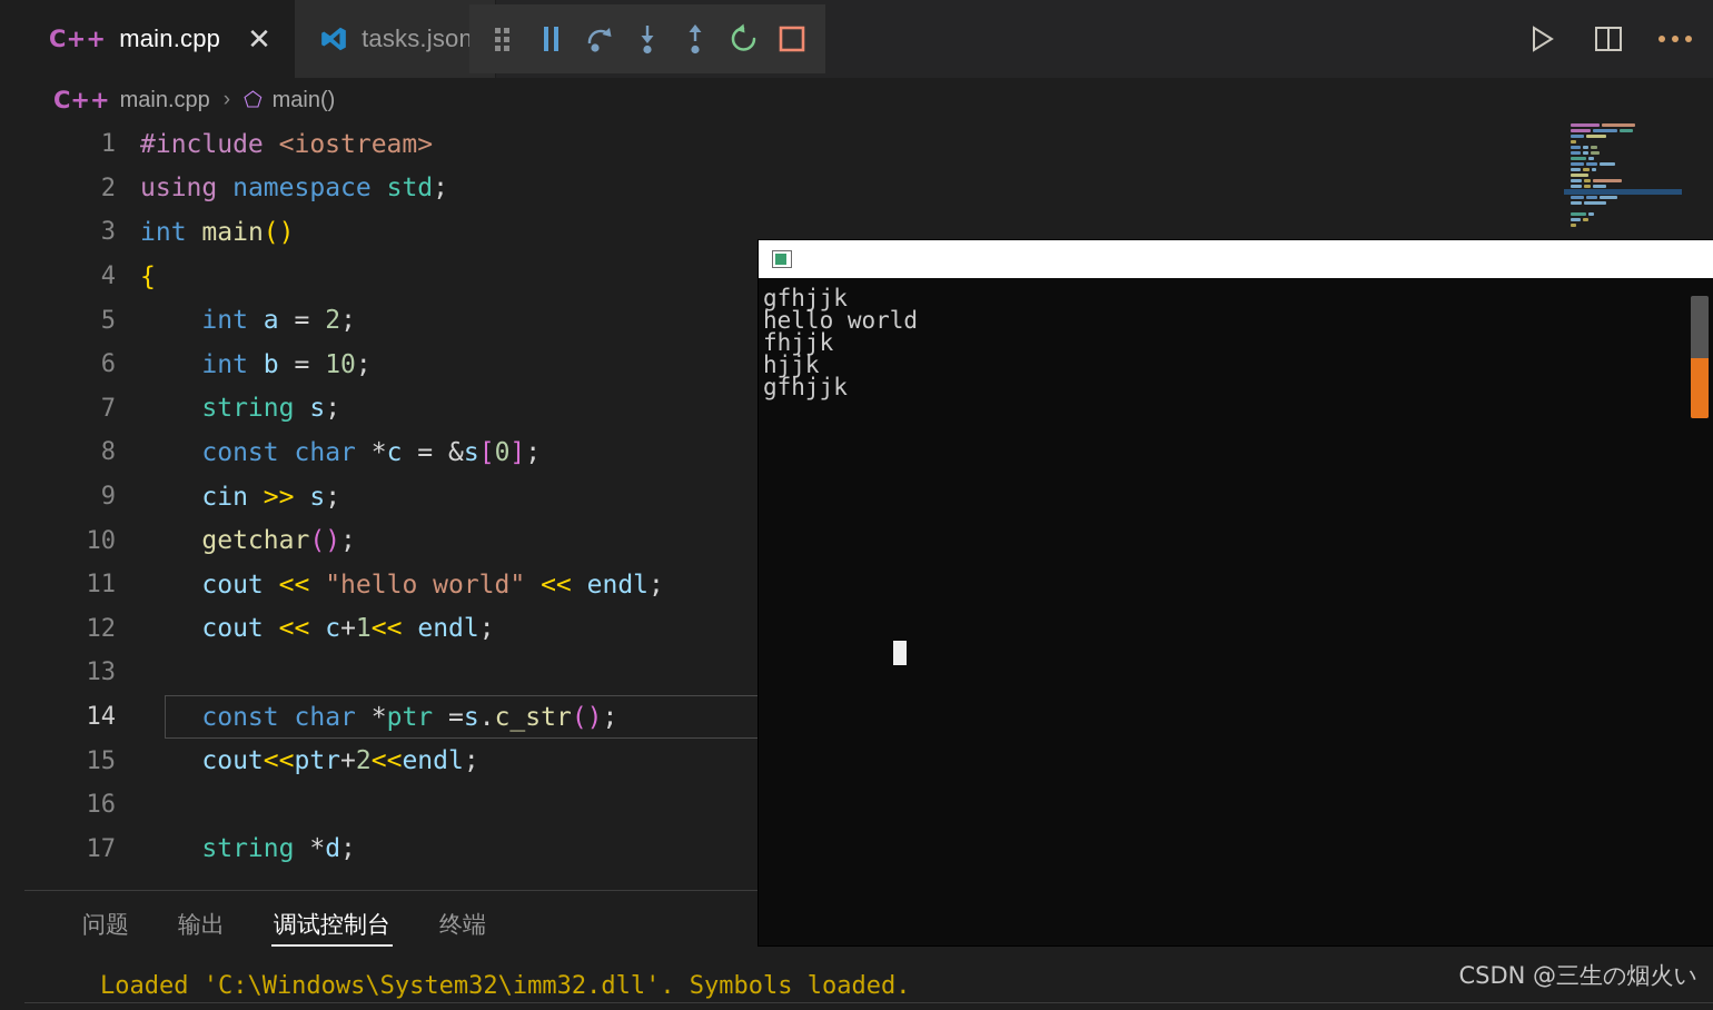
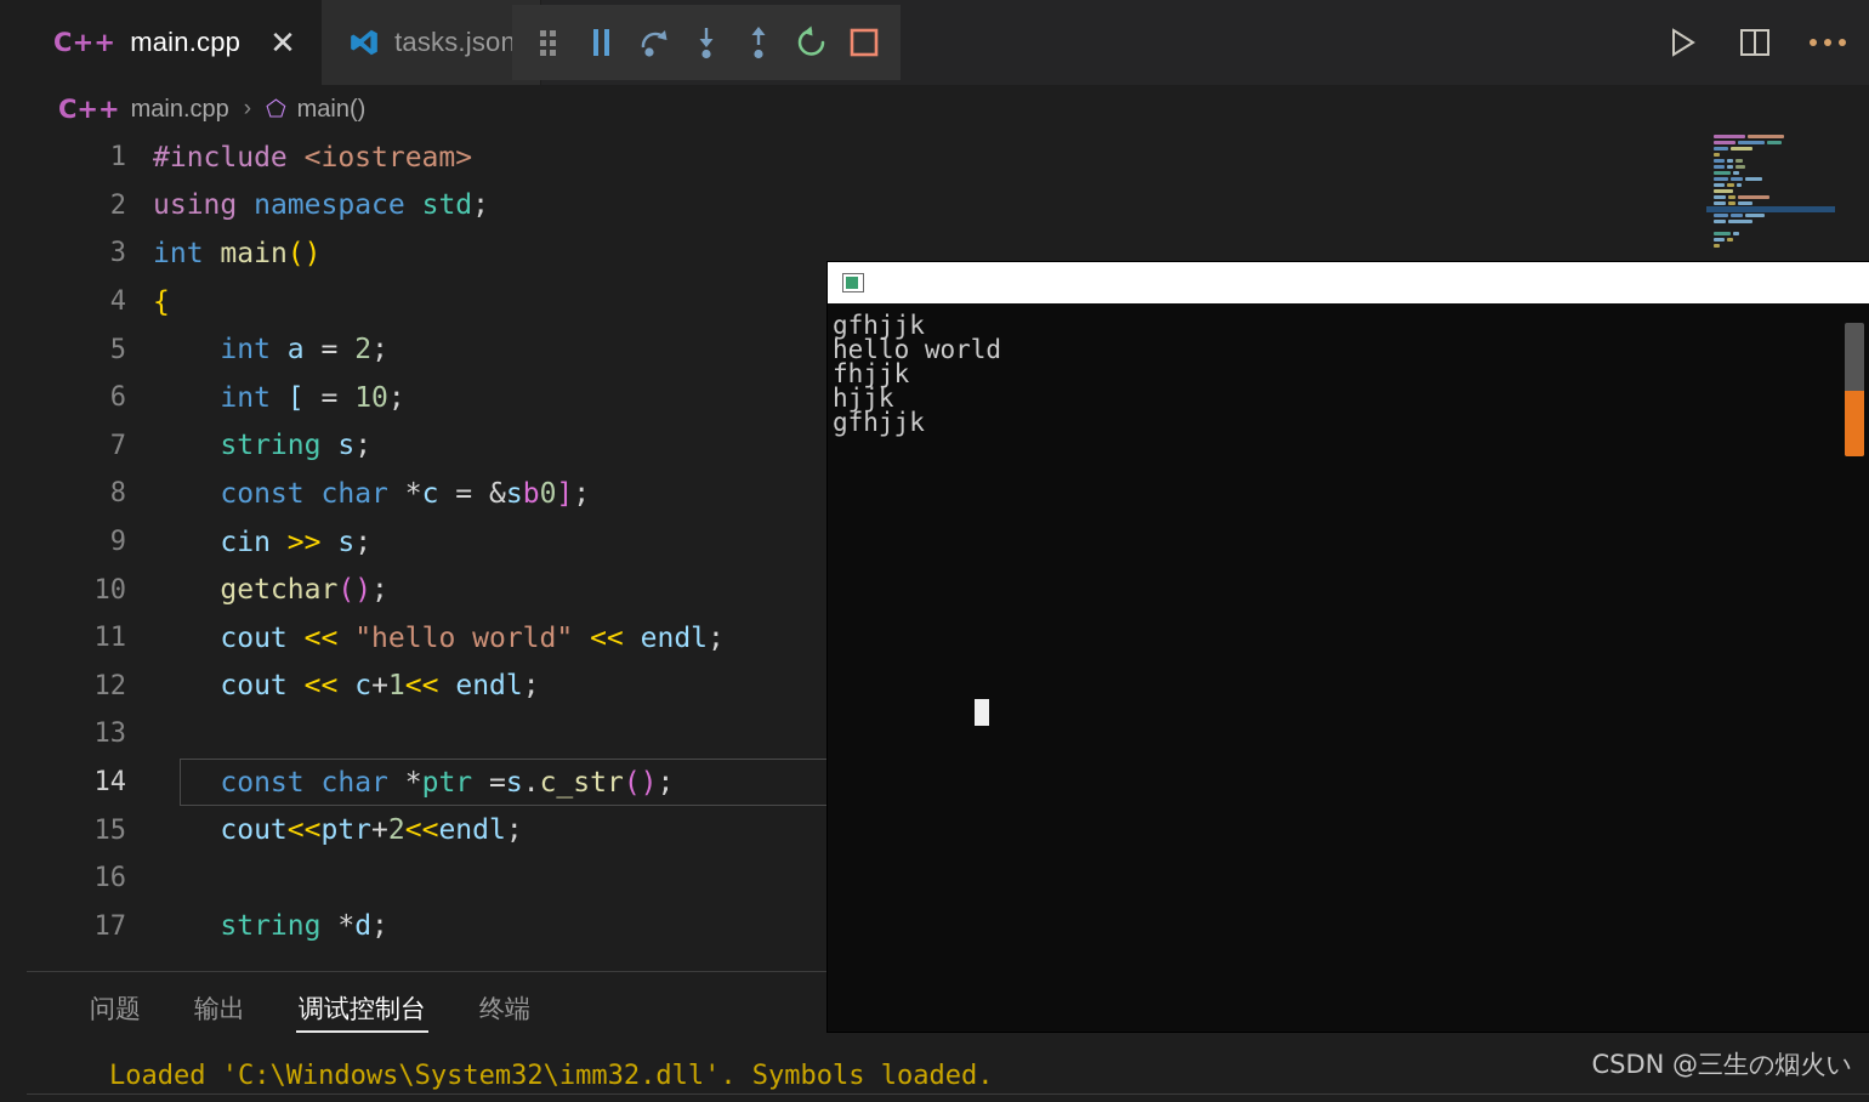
  C++
  main.cpp
  ✕
  tasks.json
  C++
  main.cpp
  ›
  ⬠
  main()
  1
  #include <iostream>
  2
  using namespace std;
  3
  int main()
  4
  {
  5
  int a = 2;
  6
- int b = 10;
+ int [ = 10;
  7
  string s;
  8
- const char *c = &s[0];
+ const char *c = &sb0];
  9
  cin >> s;
  10
  getchar();
  11
  cout << "hello world" << endl;
  12
  cout << c+1<< endl;
  13
  14
  const char *ptr =s.c_str();
  15
  cout<<ptr+2<<endl;
  16
  17
  string *d;
  问题
  输出
  调试控制台
  终端
  Loaded 'C:\Windows\System32\imm32.dll'. Symbols loaded.
  CSDN @三生の烟火い
  gfhjjk
  hello world
  fhjjk
  hjjk
  gfhjjk
